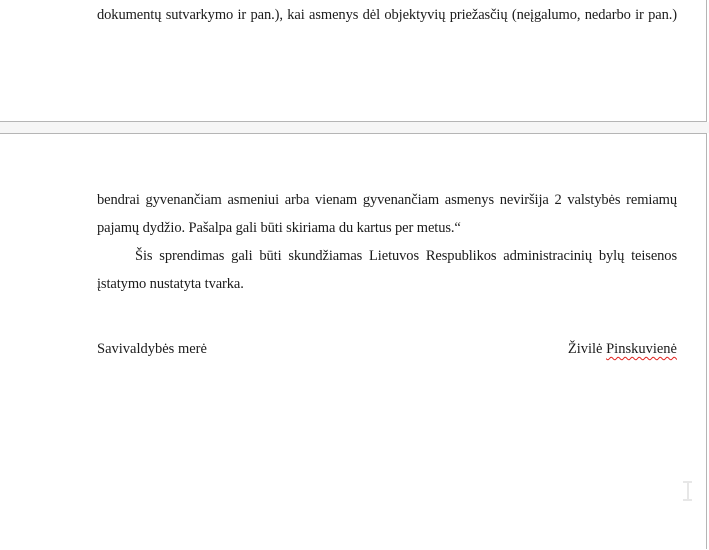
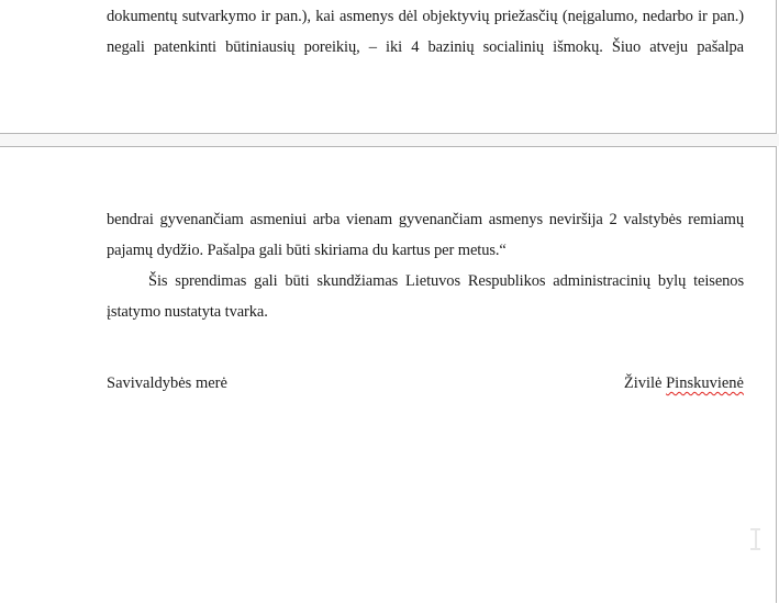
  dokumentų sutvarkymo ir pan.), kai asmenys dėl objektyvių priežasčių (neįgalumo, nedarbo ir pan.)
+ negali patenkinti būtiniausių poreikių, – iki 4 bazinių socialinių išmokų. Šiuo atveju pašalpa
  bendrai gyvenančiam asmeniui arba vienam gyvenančiam asmenys neviršija 2 valstybės remiamų
  pajamų dydžio. Pašalpa gali būti skiriama du kartus per metus.“
  Šis sprendimas gali būti skundžiamas Lietuvos Respublikos administracinių bylų teisenos
  įstatymo nustatyta tvarka.
  Savivaldybės merė
  Živilė Pinskuvienė
